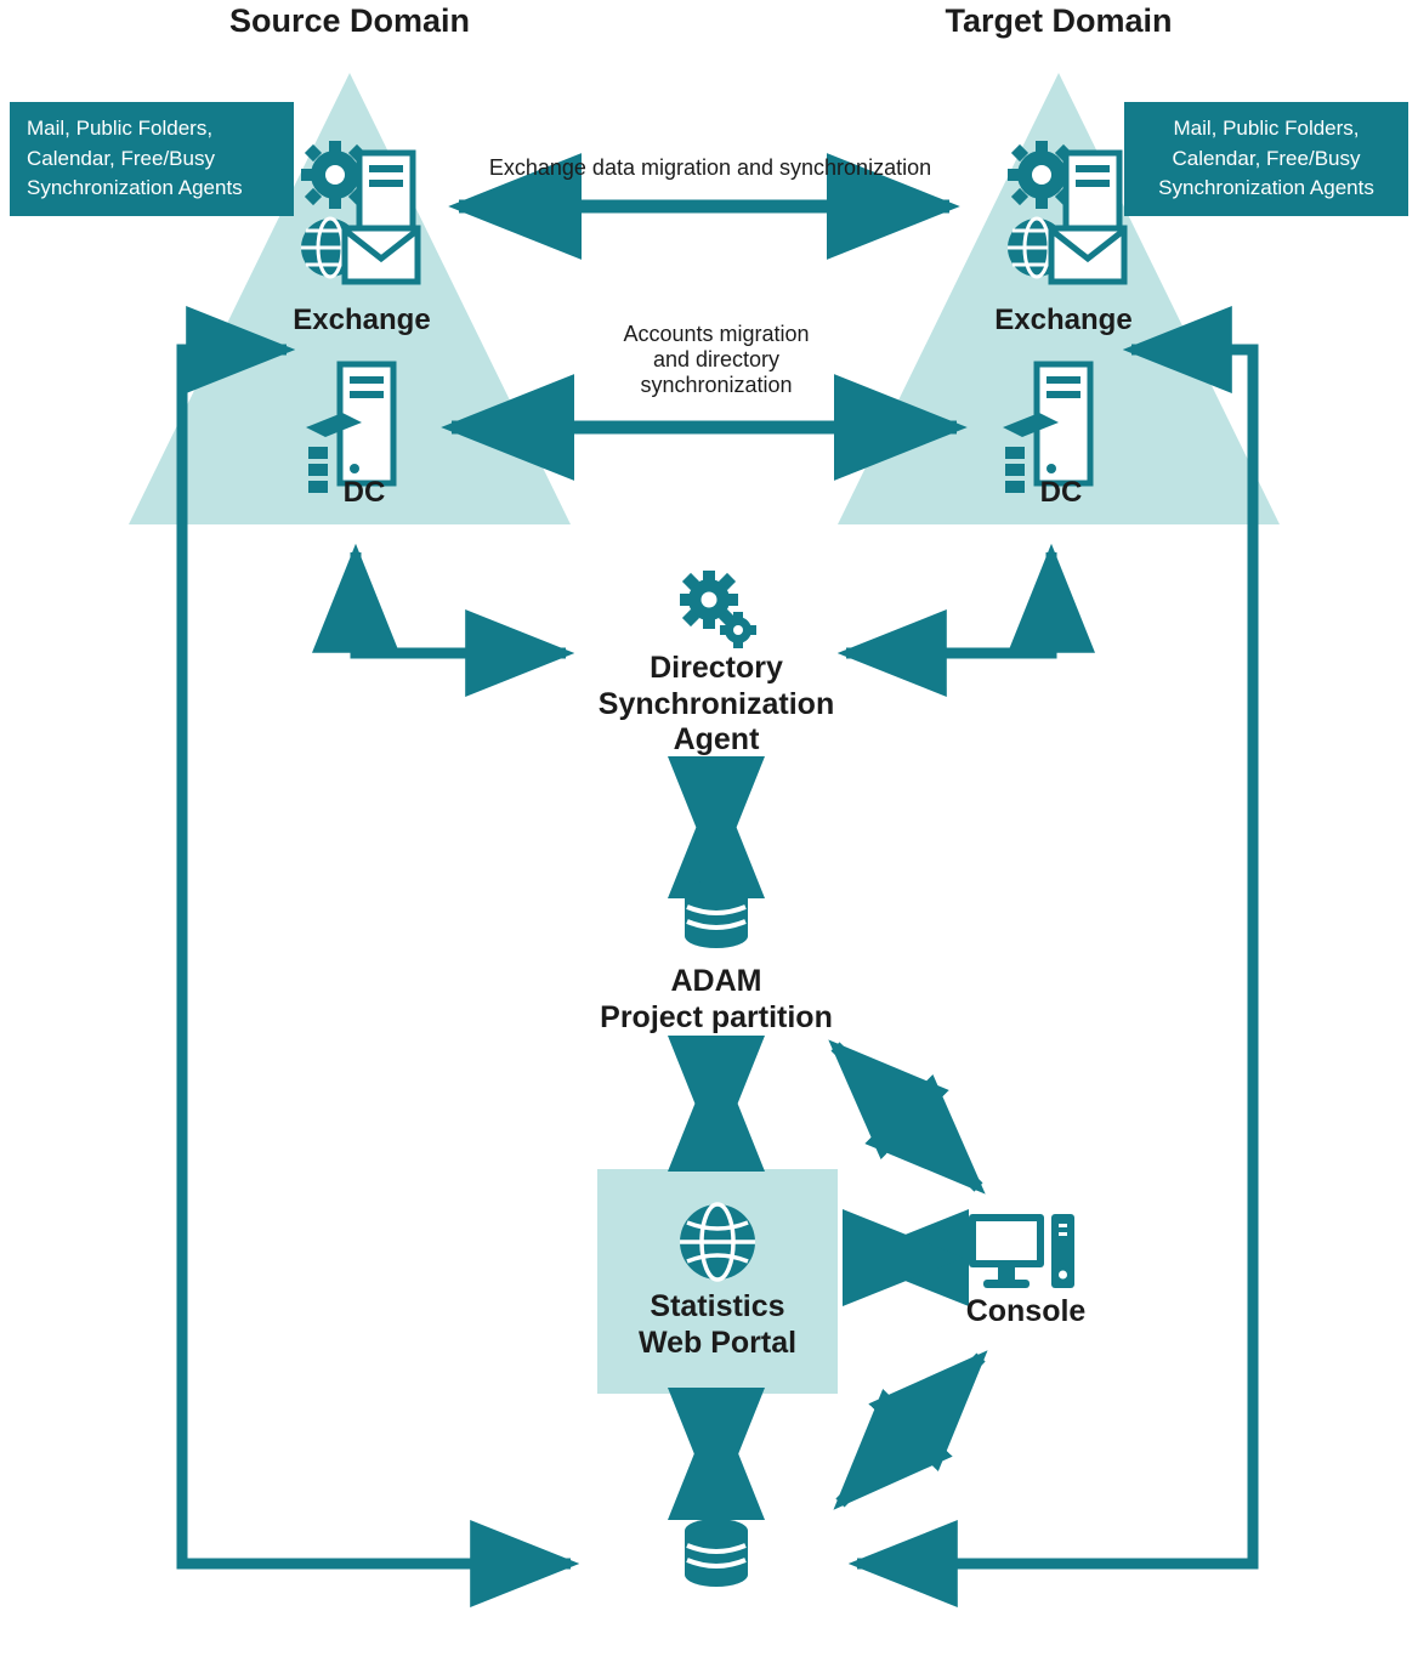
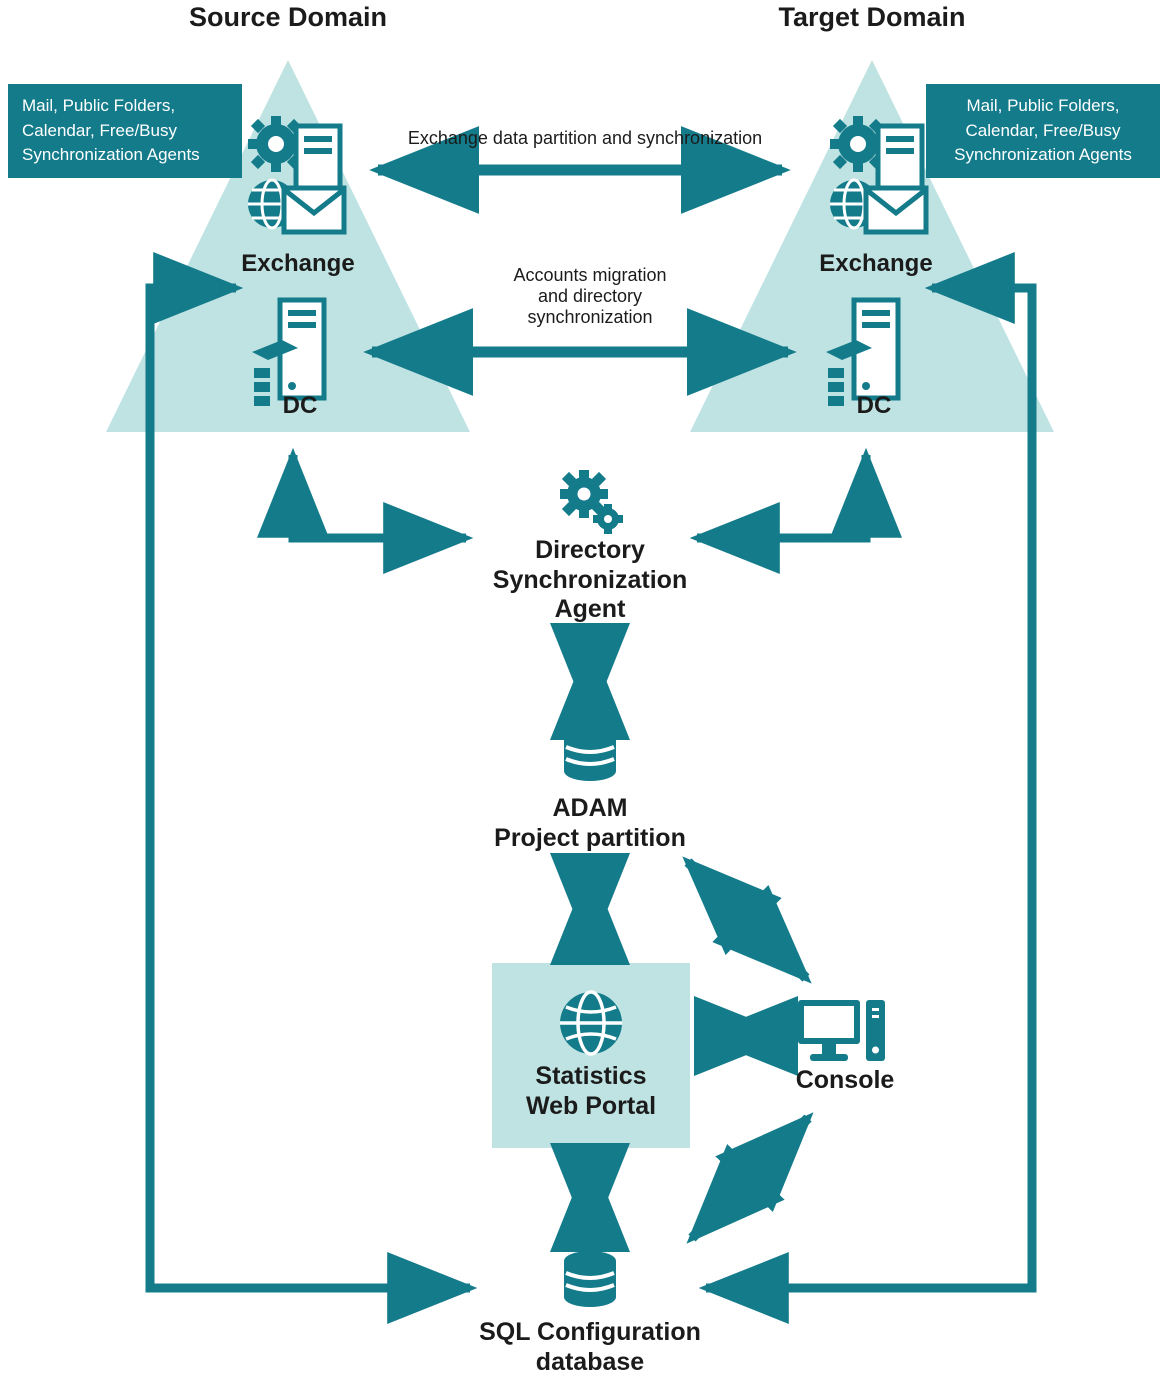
  Source Domain
  Target Domain
  Mail, Public Folders, Calendar, Free/Busy Synchronization Agents
  Mail, Public Folders, Calendar, Free/Busy Synchronization Agents
- Exchange data migration and synchronization
+ Exchange data partition and synchronization
  Accounts migration
  and directory
  synchronization
  Exchange
  Exchange
  DC
  DC
  Directory
  Synchronization
  Agent
  ADAM
  Project partition
  Statistics
  Web Portal
  Console
+ SQL Configuration
+ database
